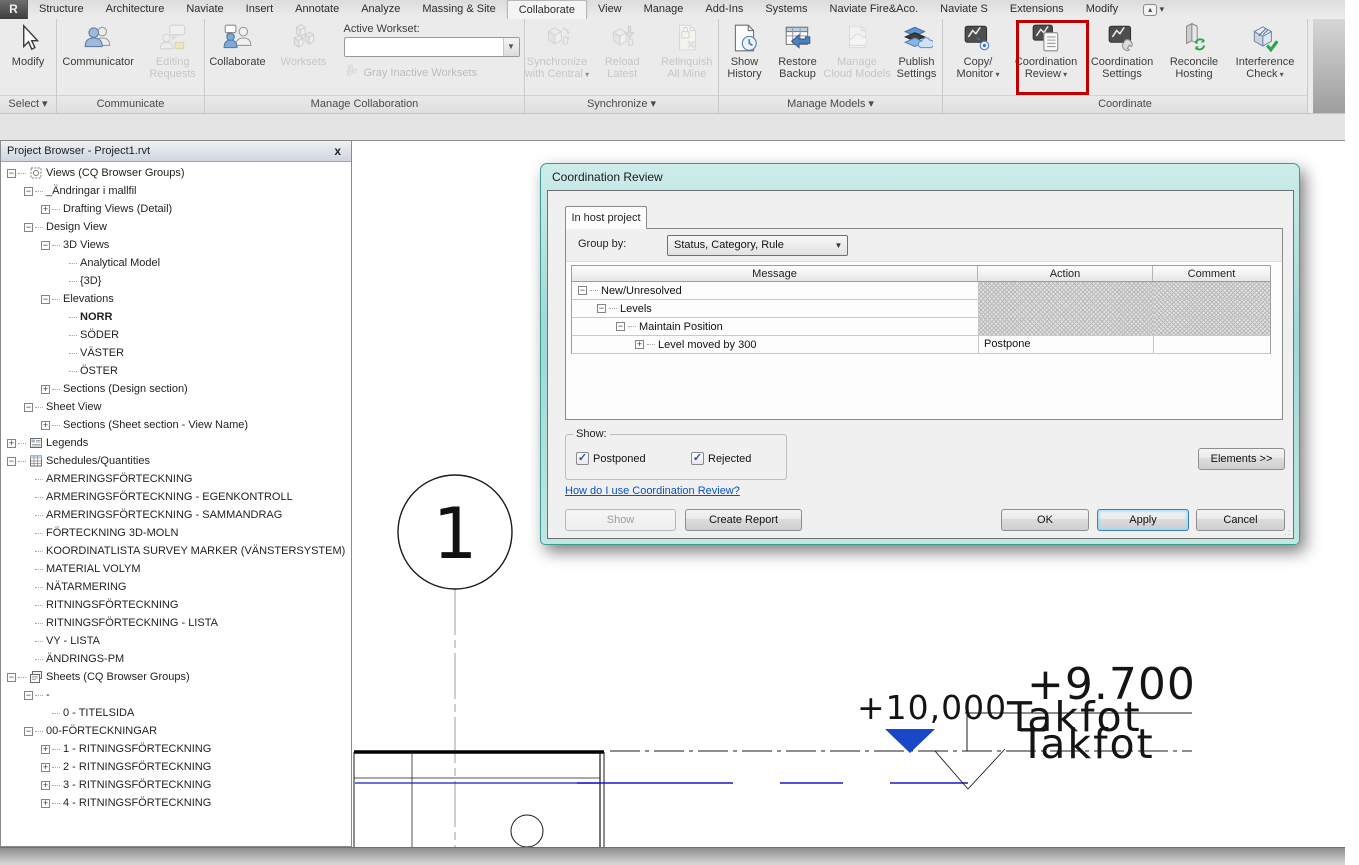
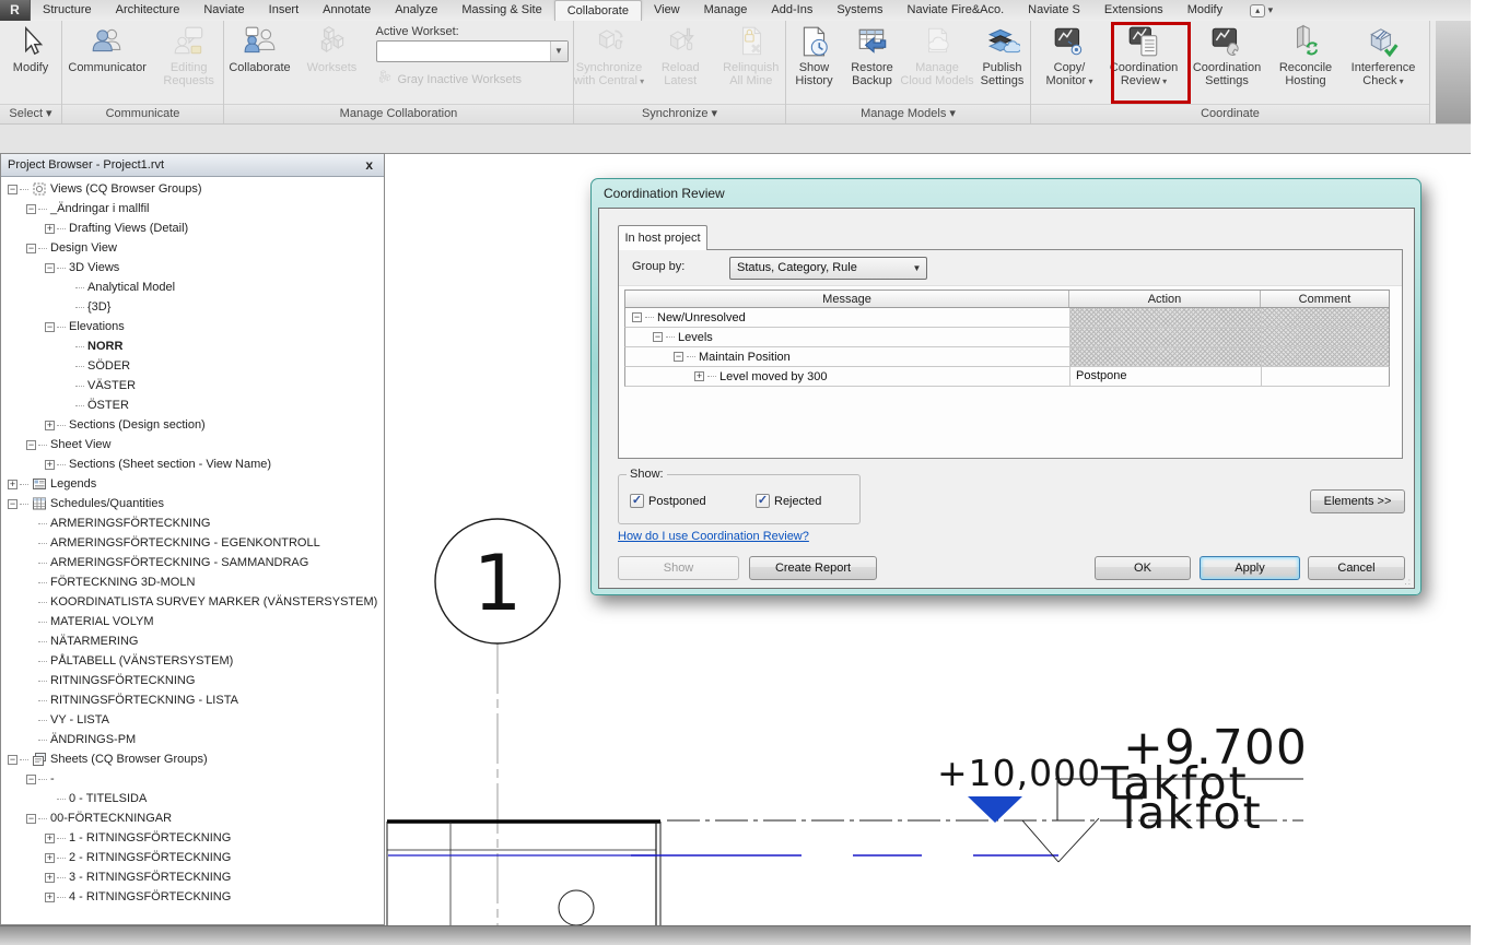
  R
  Structure
  Architecture
  Naviate
  Insert
  Annotate
  Analyze
  Massing & Site
  Collaborate
  View
  Manage
  Add-Ins
  Systems
  Naviate Fire&Aco.
  Naviate S
  Extensions
  Modify
  ▴ ▾
  Modify
  Select ▾
  Communicator
  Editing
  Requests
  Communicate
  Collaborate
  Worksets
  Active Workset:
  ▼
  Gray Inactive Worksets
  Manage Collaboration
  Synchronize
  with Central ▾
  Reload
  Latest
  Relinquish
  All Mine
  Synchronize ▾
  Show
  History
  Restore
  Backup
  Manage
  Cloud Models
  Publish
  Settings
  Manage Models ▾
  Copy/
  Monitor ▾
  Coordination
  Review ▾
  Coordination
  Settings
  Reconcile
  Hosting
  Interference
  Check ▾
  Coordinate
  Project Browser - Project1.rvt
  x
  −
  Views (CQ Browser Groups)
  −
  _Ändringar i mallfil
  +
  Drafting Views (Detail)
  −
  Design View
  −
  3D Views
  Analytical Model
  {3D}
  −
  Elevations
  NORR
  SÖDER
  VÄSTER
  ÖSTER
  +
  Sections (Design section)
  −
  Sheet View
  +
  Sections (Sheet section - View Name)
  +
  Legends
  −
  Schedules/Quantities
  ARMERINGSFÖRTECKNING
  ARMERINGSFÖRTECKNING - EGENKONTROLL
  ARMERINGSFÖRTECKNING - SAMMANDRAG
  FÖRTECKNING 3D-MOLN
  KOORDINATLISTA SURVEY MARKER (VÄNSTERSYSTEM)
  MATERIAL VOLYM
  NÄTARMERING
+ PÅLTABELL (VÄNSTERSYSTEM)
  RITNINGSFÖRTECKNING
  RITNINGSFÖRTECKNING - LISTA
  VY - LISTA
  ÄNDRINGS-PM
  −
  Sheets (CQ Browser Groups)
  −
  -
  0 - TITELSIDA
  −
  00-FÖRTECKNINGAR
  +
  1 - RITNINGSFÖRTECKNING
  +
  2 - RITNINGSFÖRTECKNING
  +
  3 - RITNINGSFÖRTECKNING
  +
  4 - RITNINGSFÖRTECKNING
  1
  +10,000
  +9.700
  Takfot
  Takfot
  Coordination Review
  In host project
  Group by:
  Status, Category, Rule
  ▼
  Message
  Action
  Comment
  −
  New/Unresolved
  −
  Levels
  −
  Maintain Position
  +
  Level moved by 300
  Postpone
  Show:
  ✓
  Postponed
  ✓
  Rejected
  Elements >>
  How do I use Coordination Review?
  Show
  Create Report
  OK
  Apply
  Cancel
  .:
